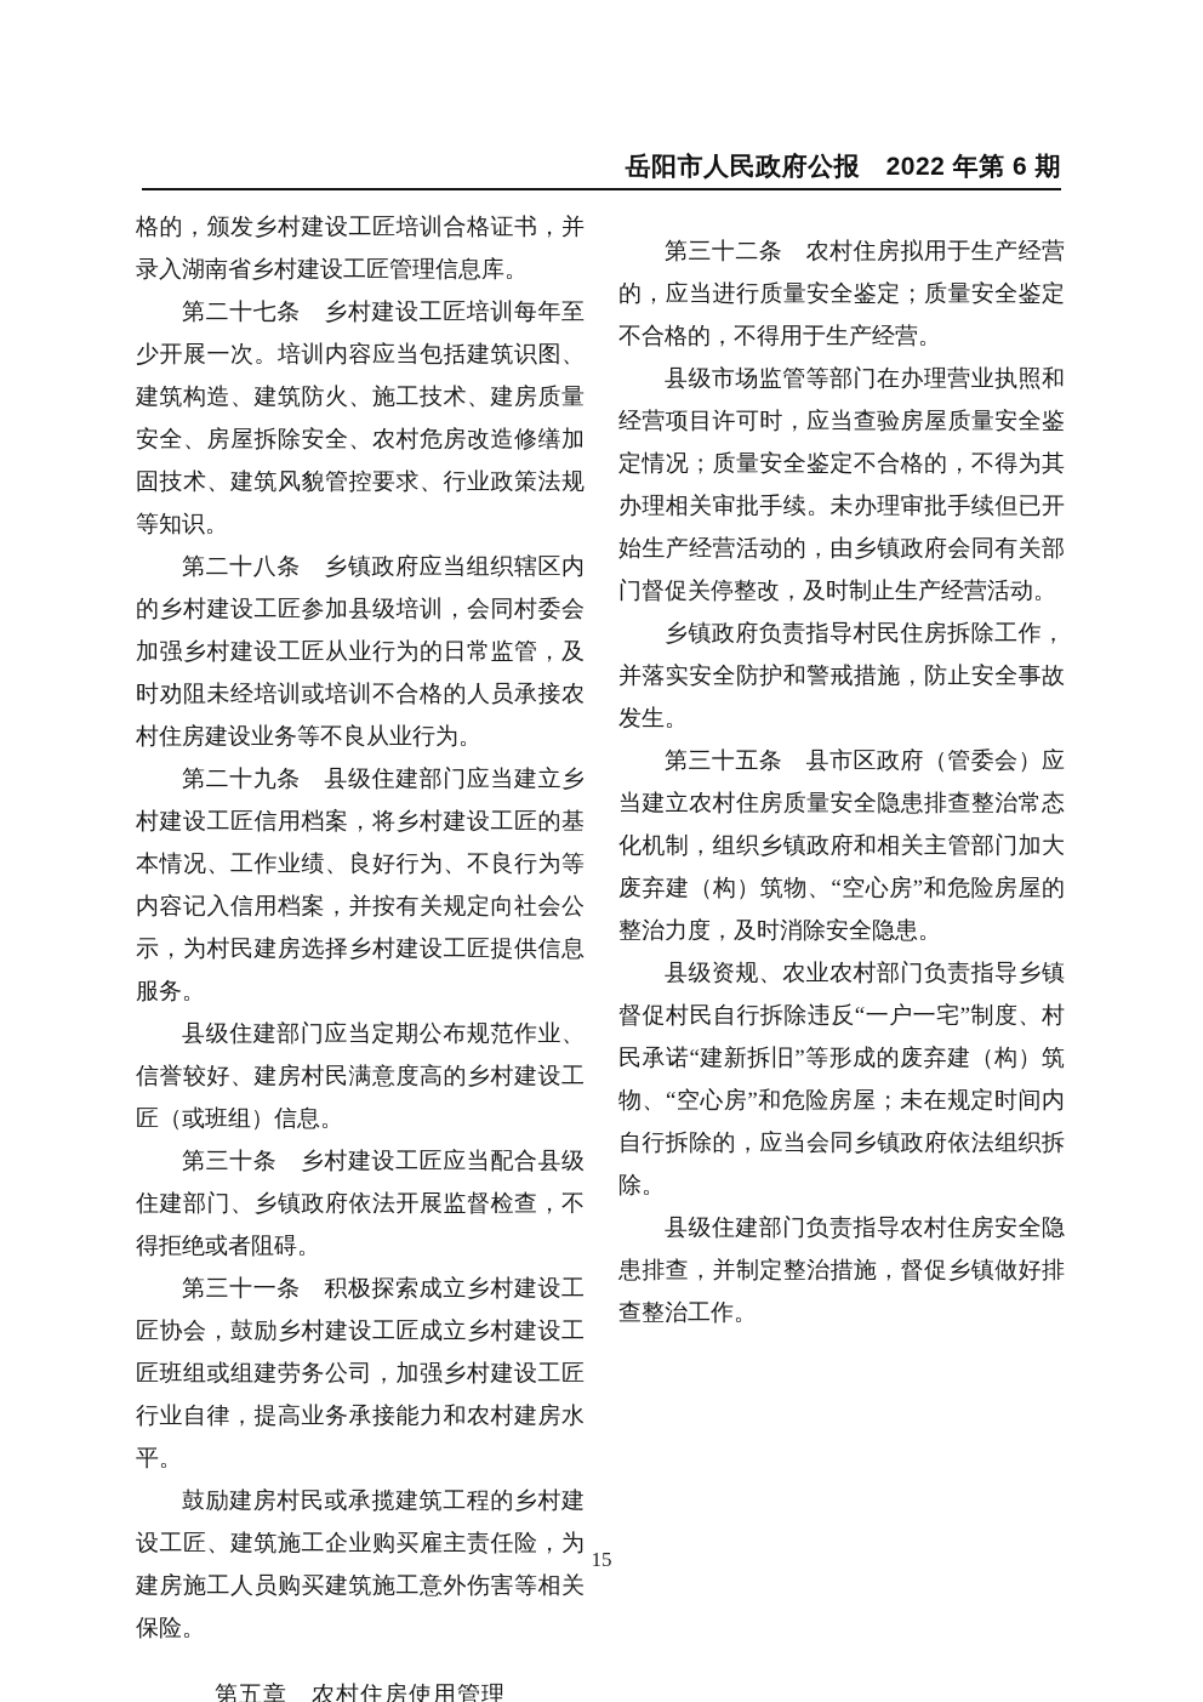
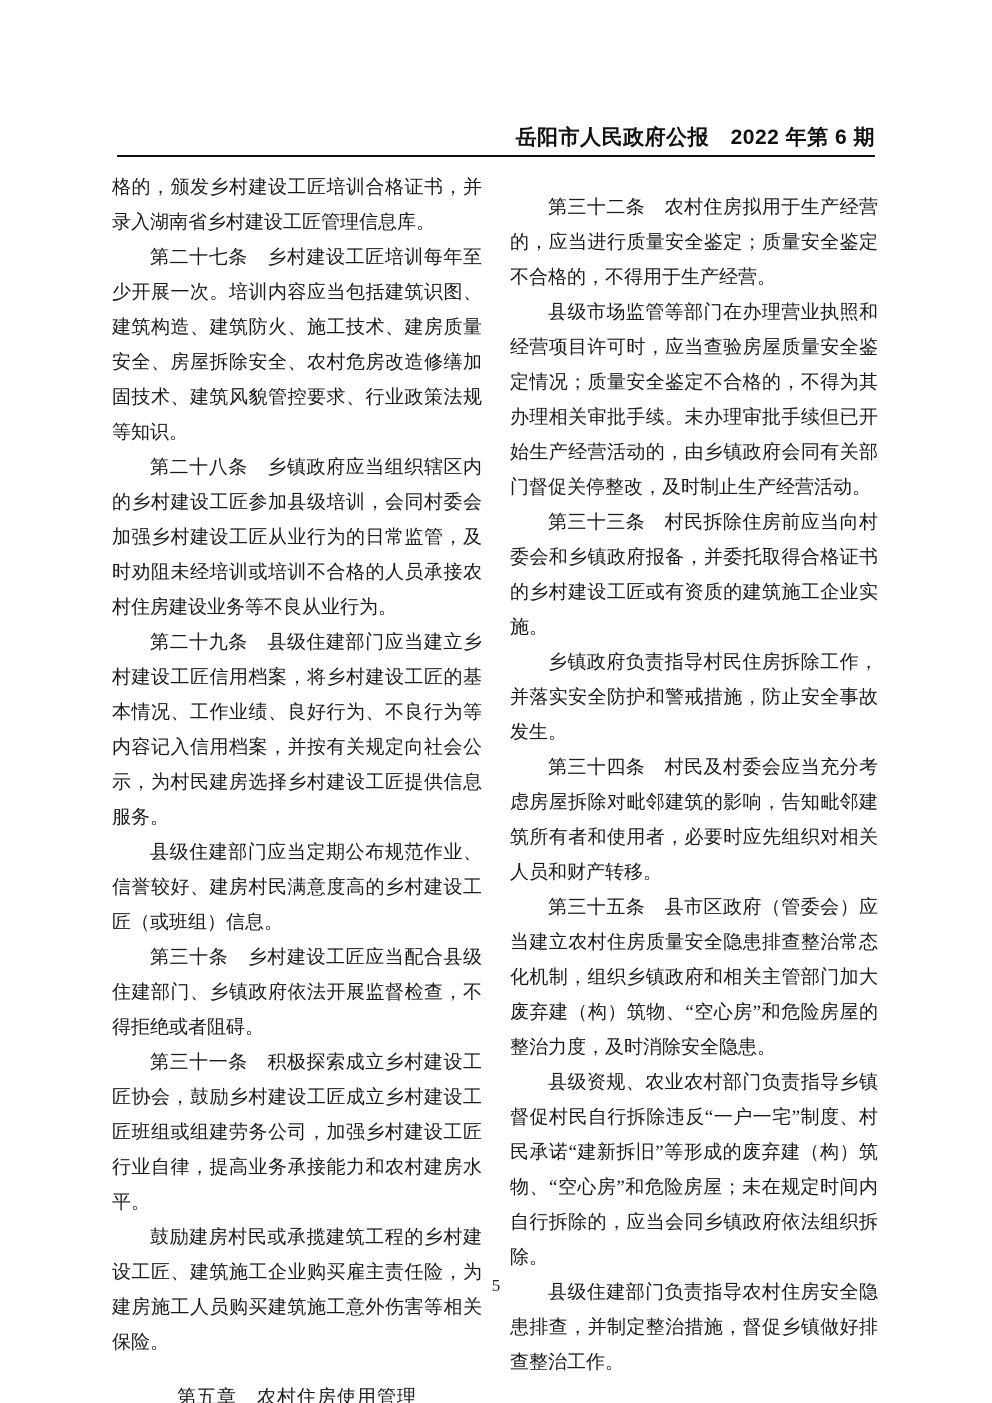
  岳阳市人民政府公报 2022 年第 6 期
  格的，颁发乡村建设工匠培训合格证书，并录入湖南省乡村建设工匠管理信息库。
  第二十七条 乡村建设工匠培训每年至少开展一次。培训内容应当包括建筑识图、建筑构造、建筑防火、施工技术、建房质量安全、房屋拆除安全、农村危房改造修缮加固技术、建筑风貌管控要求、行业政策法规等知识。
  第二十八条 乡镇政府应当组织辖区内的乡村建设工匠参加县级培训，会同村委会加强乡村建设工匠从业行为的日常监管，及时劝阻未经培训或培训不合格的人员承接农村住房建设业务等不良从业行为。
  第二十九条 县级住建部门应当建立乡村建设工匠信用档案，将乡村建设工匠的基本情况、工作业绩、良好行为、不良行为等内容记入信用档案，并按有关规定向社会公示，为村民建房选择乡村建设工匠提供信息服务。
  县级住建部门应当定期公布规范作业、信誉较好、建房村民满意度高的乡村建设工匠（或班组）信息。
  第三十条 乡村建设工匠应当配合县级住建部门、乡镇政府依法开展监督检查，不得拒绝或者阻碍。
  第三十一条 积极探索成立乡村建设工匠协会，鼓励乡村建设工匠成立乡村建设工匠班组或组建劳务公司，加强乡村建设工匠行业自律，提高业务承接能力和农村建房水平。
  鼓励建房村民或承揽建筑工程的乡村建设工匠、建筑施工企业购买雇主责任险，为建房施工人员购买建筑施工意外伤害等相关保险。
  第五章 农村住房使用管理
  第三十二条 农村住房拟用于生产经营的，应当进行质量安全鉴定；质量安全鉴定不合格的，不得用于生产经营。
  县级市场监管等部门在办理营业执照和经营项目许可时，应当查验房屋质量安全鉴定情况；质量安全鉴定不合格的，不得为其办理相关审批手续。未办理审批手续但已开始生产经营活动的，由乡镇政府会同有关部门督促关停整改，及时制止生产经营活动。
+ 第三十三条 村民拆除住房前应当向村委会和乡镇政府报备，并委托取得合格证书的乡村建设工匠或有资质的建筑施工企业实施。
  乡镇政府负责指导村民住房拆除工作，并落实安全防护和警戒措施，防止安全事故发生。
+ 第三十四条 村民及村委会应当充分考虑房屋拆除对毗邻建筑的影响，告知毗邻建筑所有者和使用者，必要时应先组织对相关人员和财产转移。
  第三十五条 县市区政府（管委会）应当建立农村住房质量安全隐患排查整治常态化机制，组织乡镇政府和相关主管部门加大废弃建（构）筑物、“空心房”和危险房屋的整治力度，及时消除安全隐患。
  县级资规、农业农村部门负责指导乡镇督促村民自行拆除违反“一户一宅”制度、村民承诺“建新拆旧”等形成的废弃建（构）筑物、“空心房”和危险房屋；未在规定时间内自行拆除的，应当会同乡镇政府依法组织拆除。
  县级住建部门负责指导农村住房安全隐患排查，并制定整治措施，督促乡镇做好排查整治工作。
- 15
+ 5
